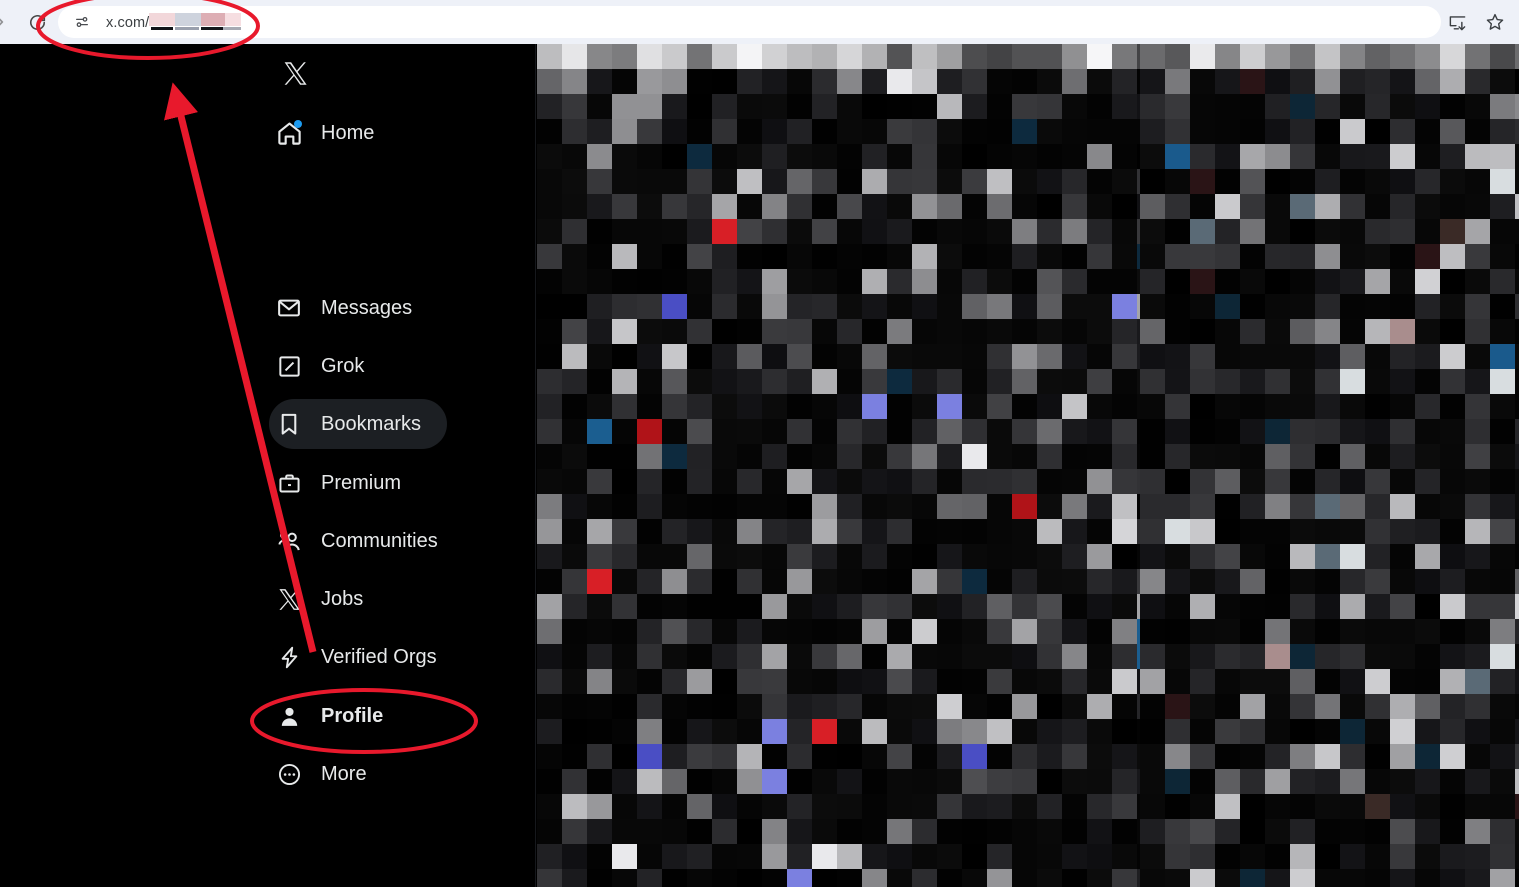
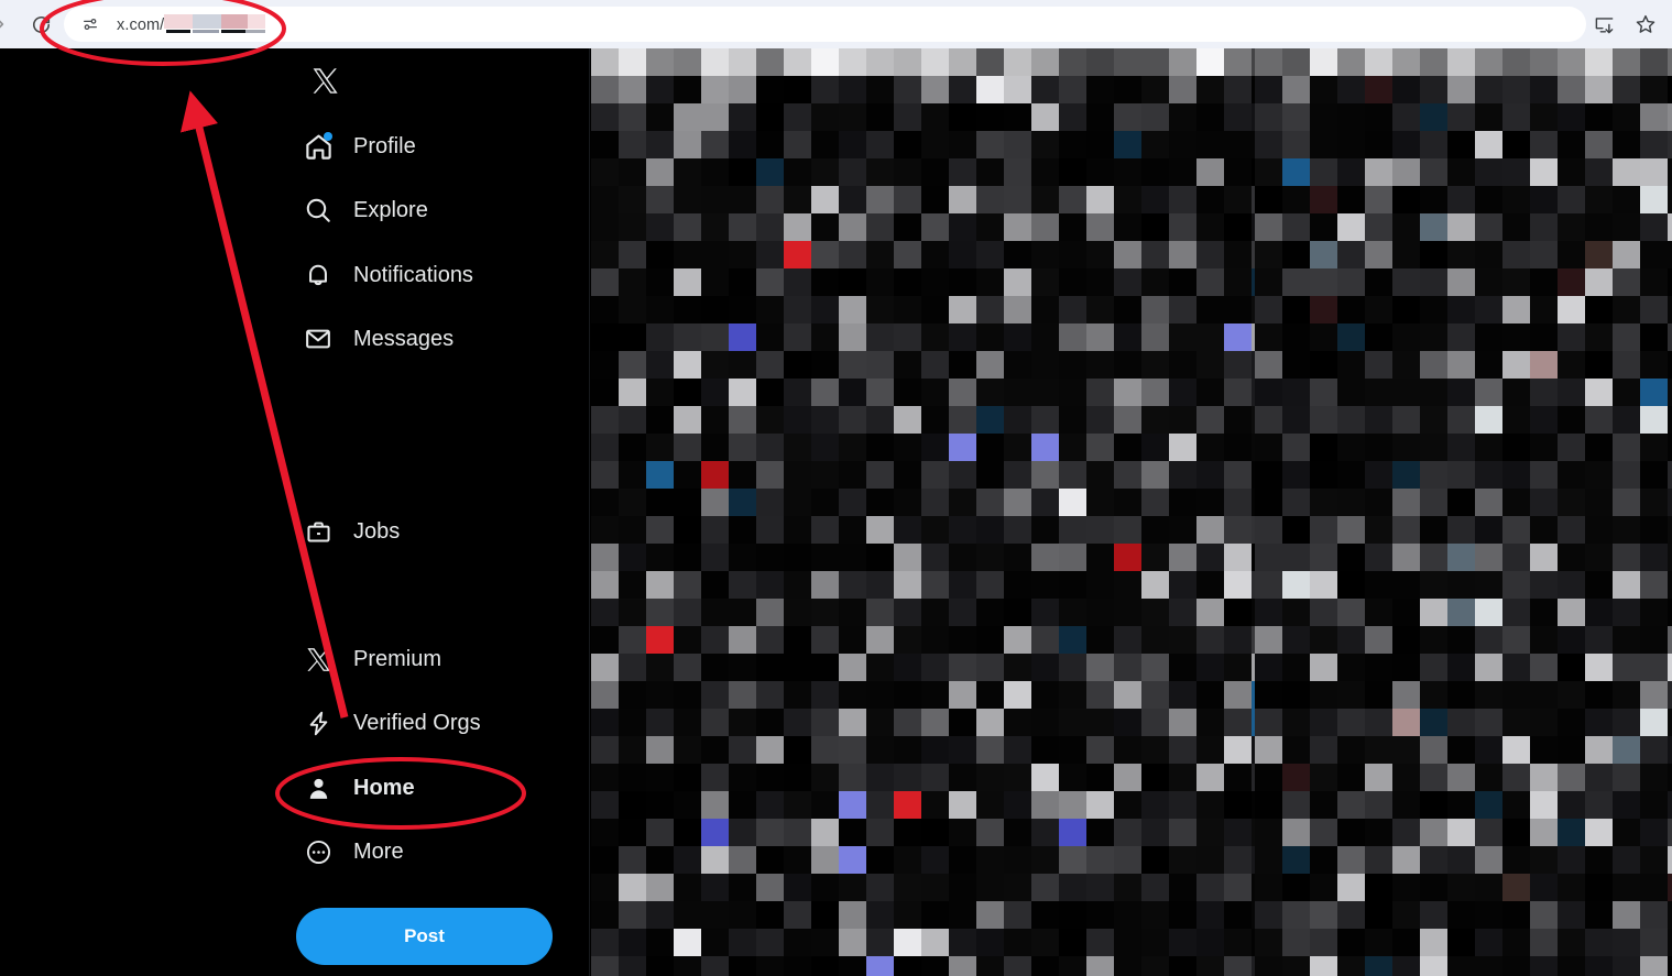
  x.com/
- Home
+ Profile
+ Explore
+ Notifications
  Messages
- Grok
- Bookmarks
- Premium
+ Jobs
- Communities
- Jobs
+ Premium
  Verified Orgs
- Profile
+ Home
  More
+ Post
